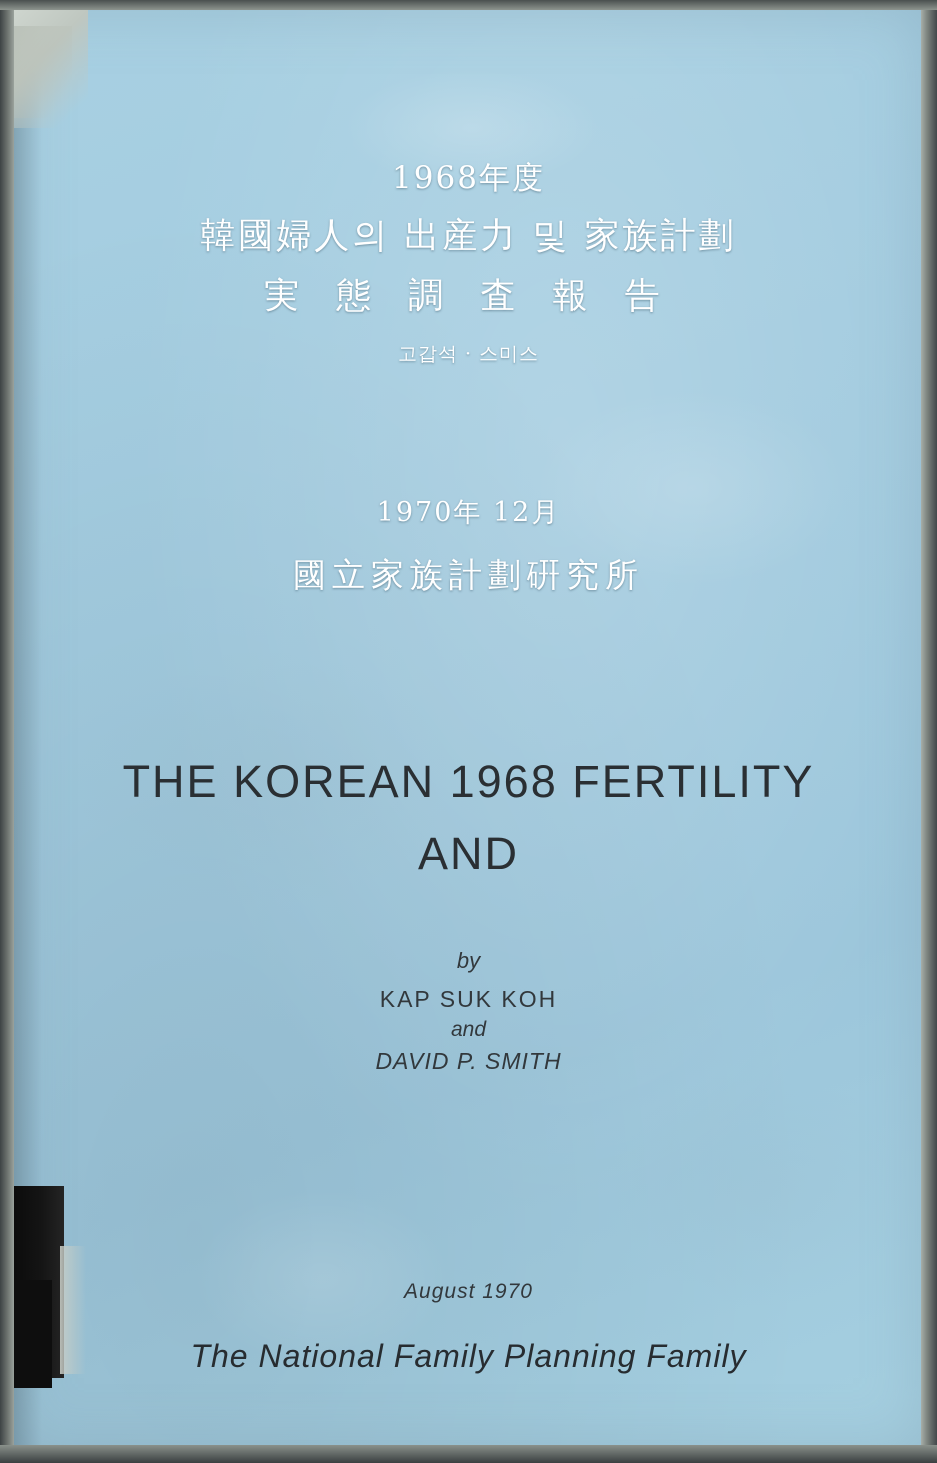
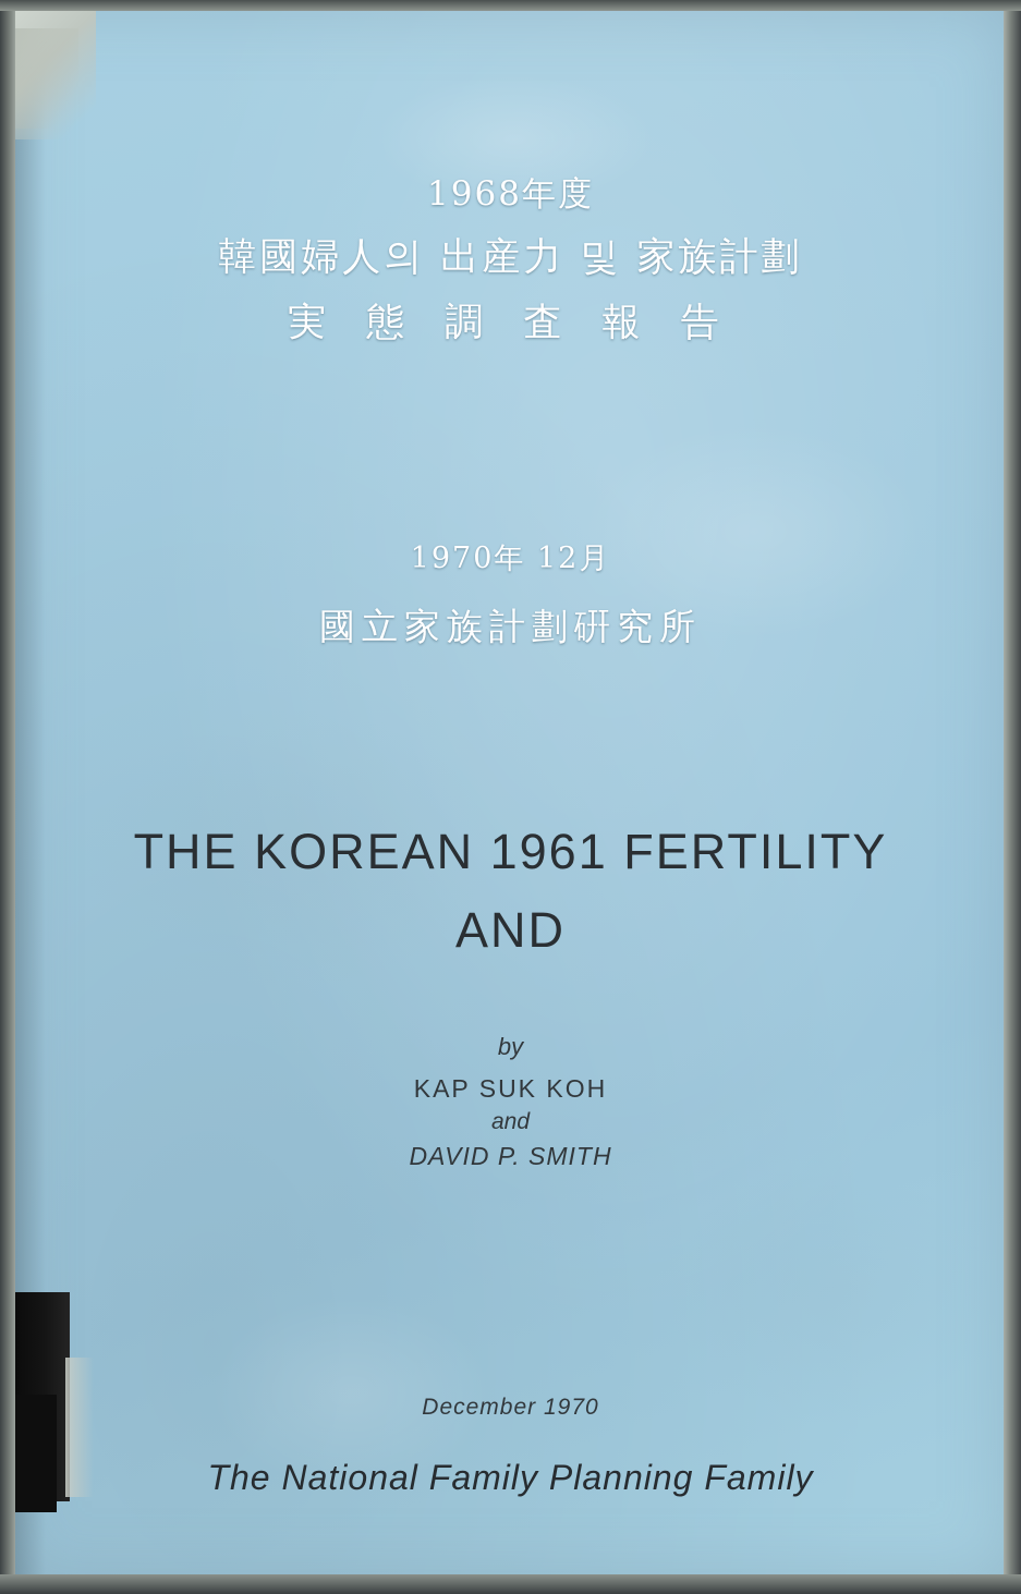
  1968年度
  韓國婦人의 出産力 및 家族計劃
  実 態 調 査 報 告
- 고갑석 · 스미스
  1970年 12月
  國立家族計劃硏究所
- THE KOREAN 1968 FERTILITY
+ THE KOREAN 1961 FERTILITY
  AND
  by
  KAP SUK KOH
  and
  DAVID P. SMITH
- August 1970
+ December 1970
  The National Family Planning Family
